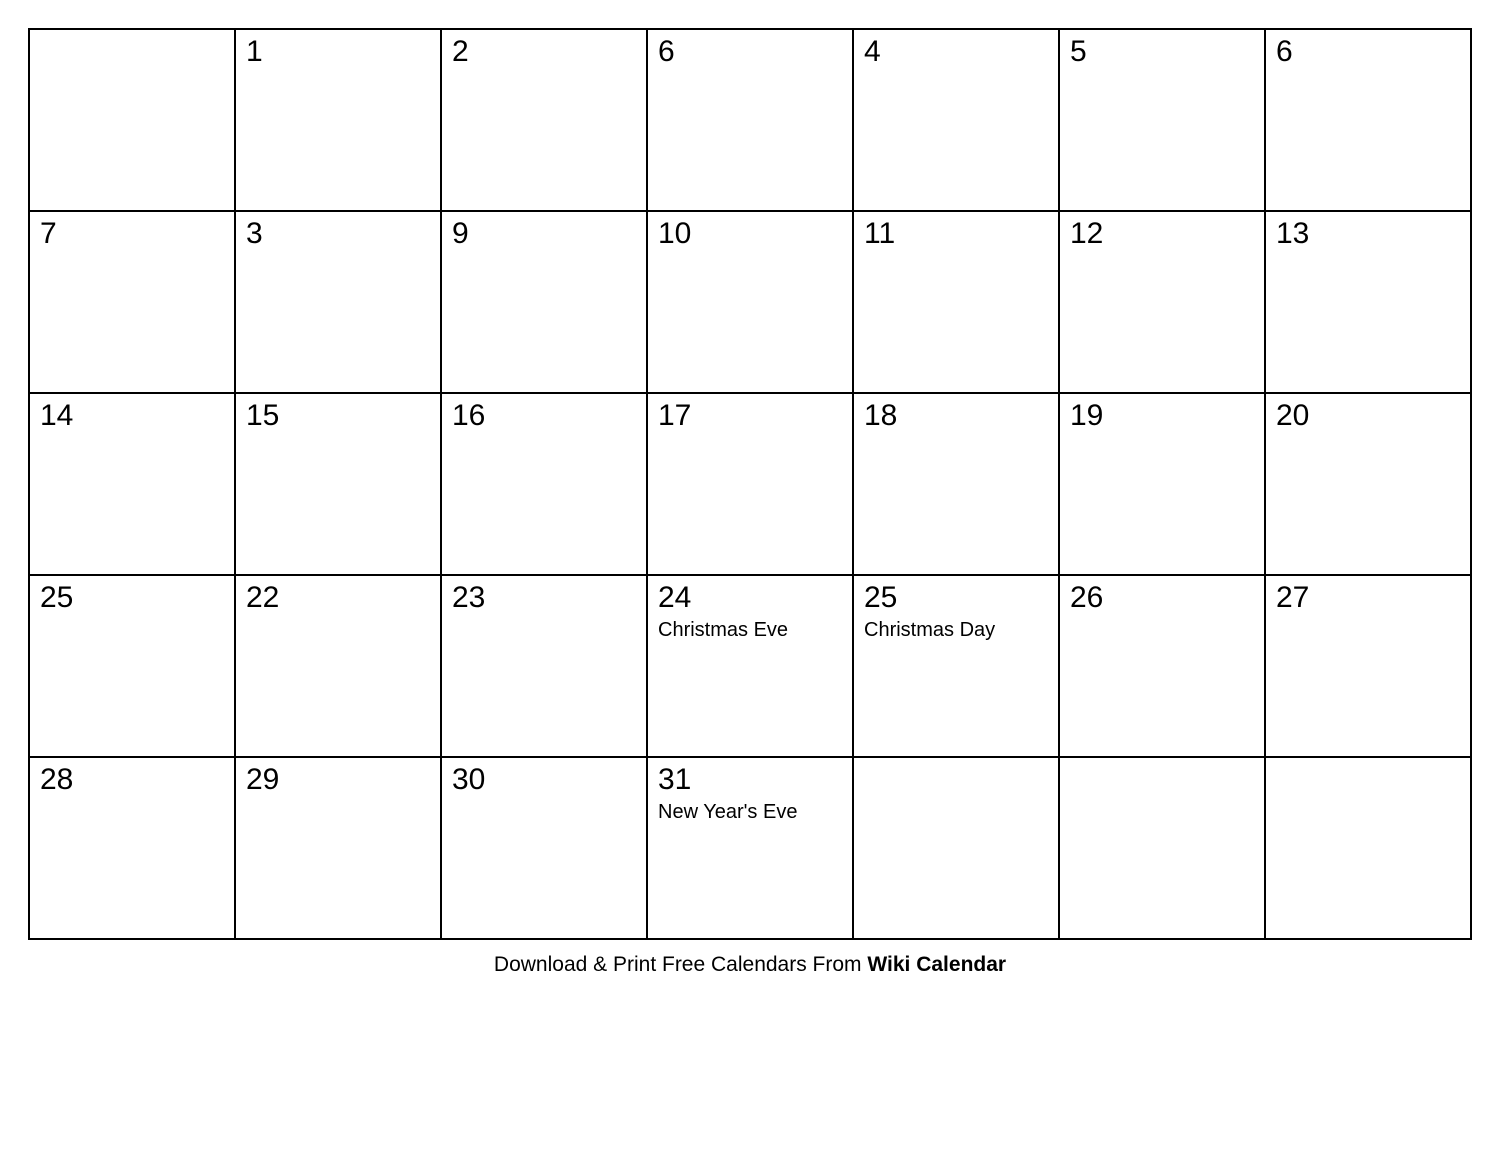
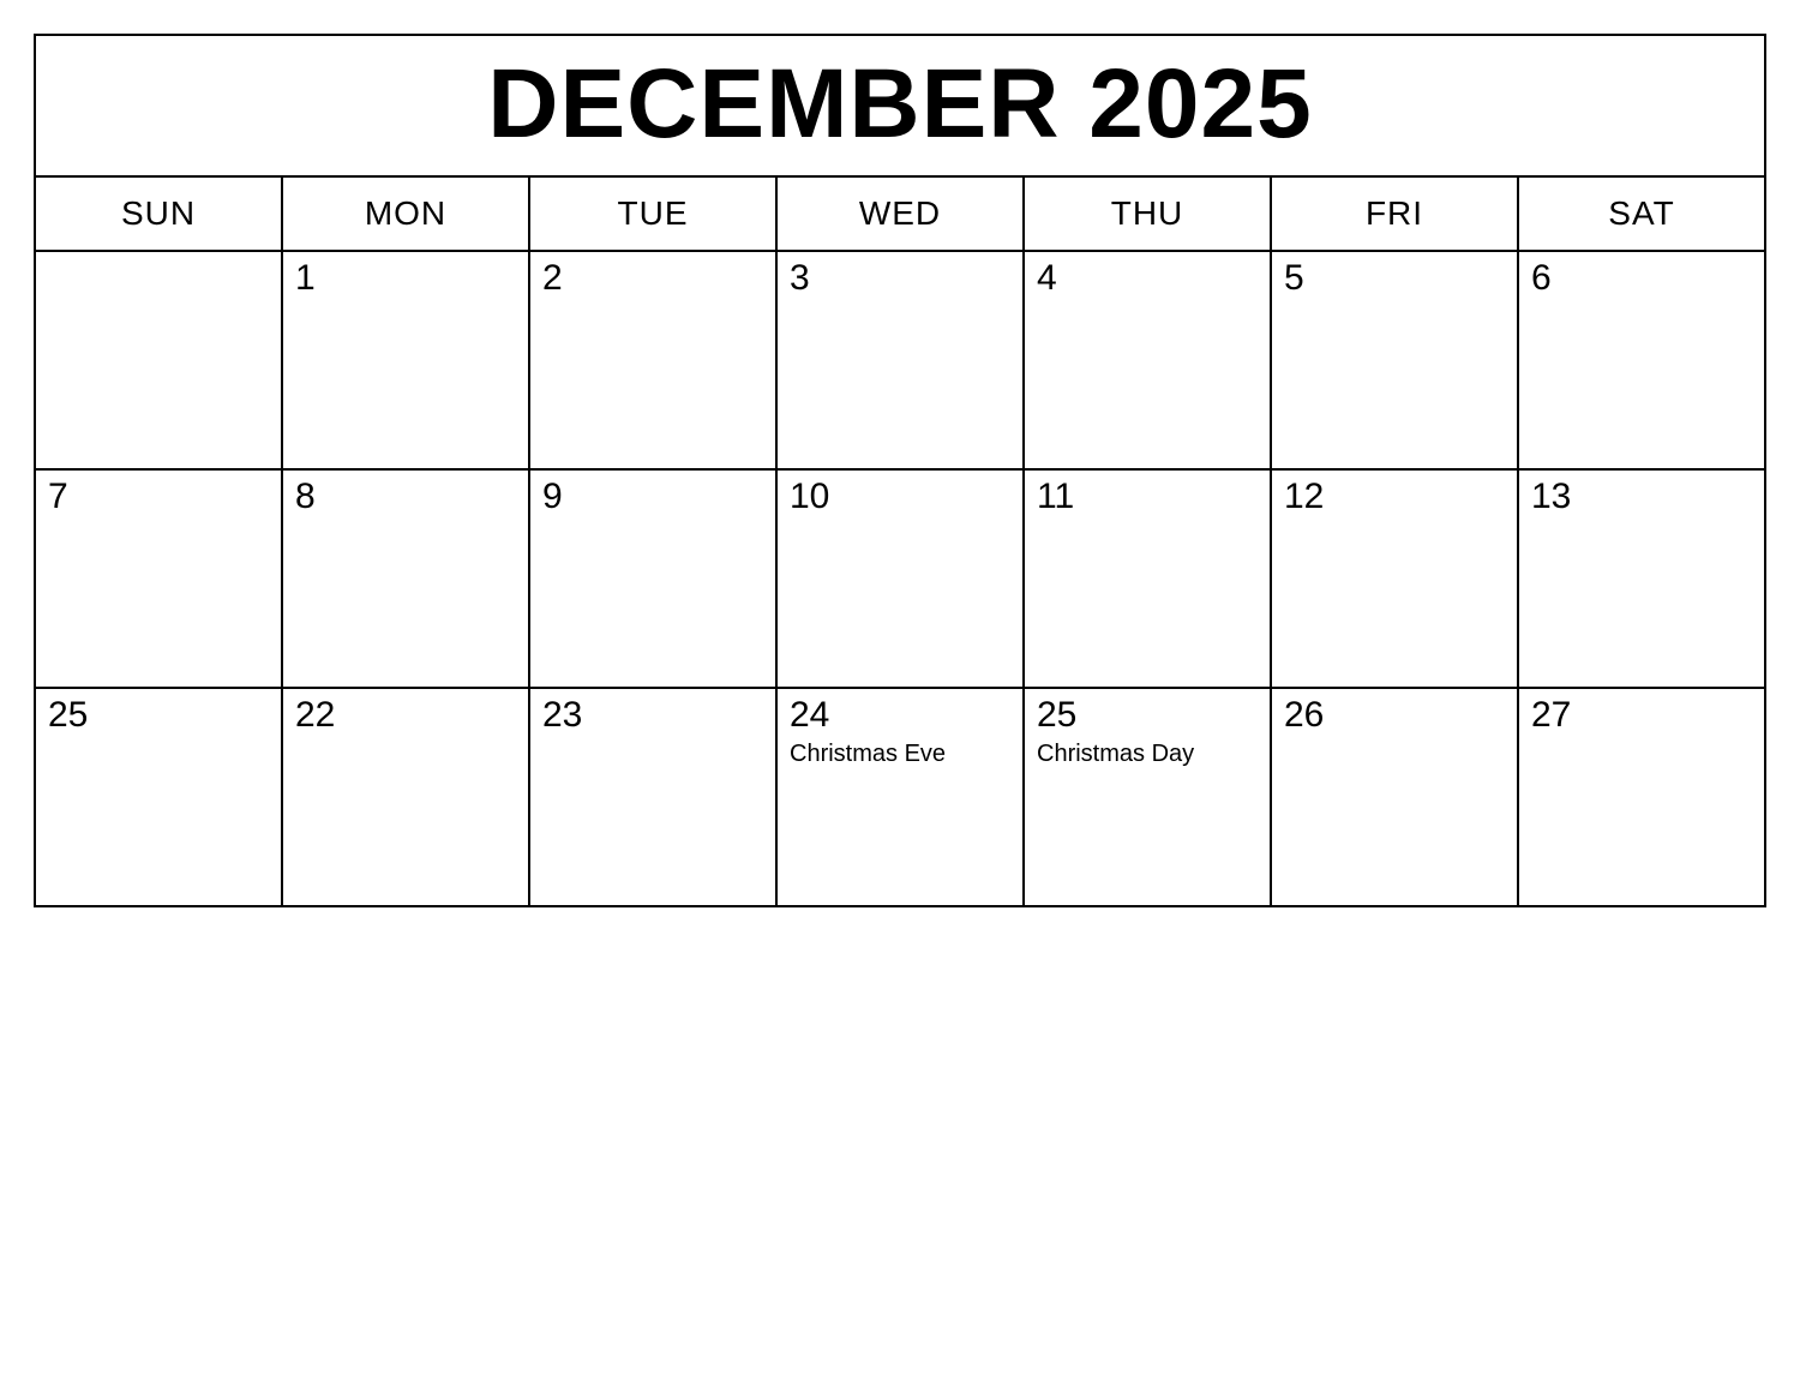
+ DECEMBER 2025
+ SUN	MON	TUE	WED	THU	FRI	SAT
- 	1	2	6	4	5	6
+ 	1	2	3	4	5	6
- 7	3	9	10	11	12	13
+ 7	8	9	10	11	12	13
- 14	15	16	17	18	19	20
  25	22	23	24 Christmas Eve	25 Christmas Day	26	27
- 28	29	30	31 New Year's Eve
- Download & Print Free Calendars From Wiki Calendar
